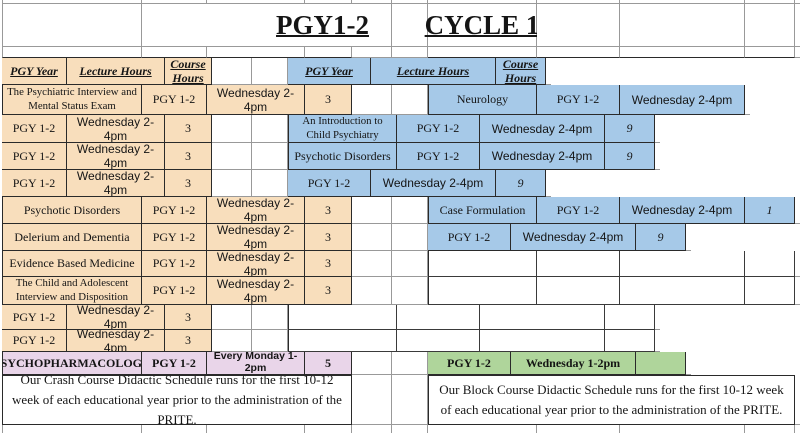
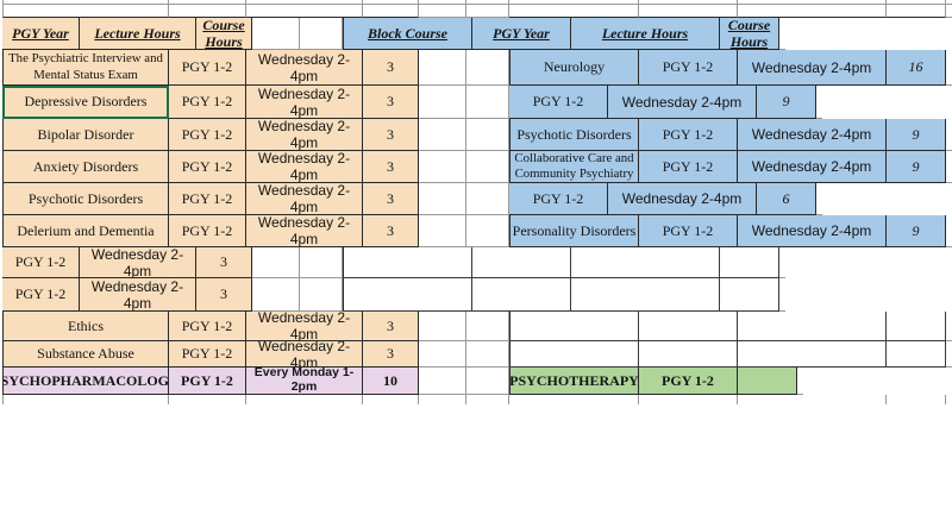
- PGY1-2
- CYCLE 1
  PGY Year
  Lecture Hours
  Course Hours
+ Block Course
  PGY Year
  Lecture Hours
  Course Hours
  The Psychiatric Interview and Mental Status Exam
  PGY 1-2
  Wednesday 2-4pm
  3
  Neurology
  PGY 1-2
  Wednesday 2-4pm
+ 16
+ Depressive Disorders
  PGY 1-2
  Wednesday 2-4pm
  3
- An Introduction to Child Psychiatry
  PGY 1-2
  Wednesday 2-4pm
  9
+ Bipolar Disorder
  PGY 1-2
  Wednesday 2-4pm
  3
  Psychotic Disorders
  PGY 1-2
  Wednesday 2-4pm
  9
+ Anxiety Disorders
  PGY 1-2
  Wednesday 2-4pm
  3
+ Collaborative Care and Community Psychiatry
  PGY 1-2
  Wednesday 2-4pm
  9
  Psychotic Disorders
  PGY 1-2
  Wednesday 2-4pm
  3
- Case Formulation
  PGY 1-2
  Wednesday 2-4pm
- 1
+ 6
  Delerium and Dementia
  PGY 1-2
  Wednesday 2-4pm
  3
+ Personality Disorders
  PGY 1-2
  Wednesday 2-4pm
  9
- Evidence Based Medicine
  PGY 1-2
  Wednesday 2-4pm
  3
- The Child and Adolescent Interview and Disposition
  PGY 1-2
  Wednesday 2-4pm
  3
+ Ethics
  PGY 1-2
  Wednesday 2-4pm
  3
+ Substance Abuse
  PGY 1-2
  Wednesday 2-4pm
  3
  SYCHOPHARMACOLOG
  PGY 1-2
  Every Monday 1-2pm
- 5
+ 10
+ PSYCHOTHERAPY
  PGY 1-2
- Wednesday 1-2pm
- Our Crash Course Didactic Schedule runs for the first 10-12 week of each educational year prior to the administration of the PRITE.
- Our Block Course Didactic Schedule runs for the first 10-12 week of each educational year prior to the administration of the PRITE.
